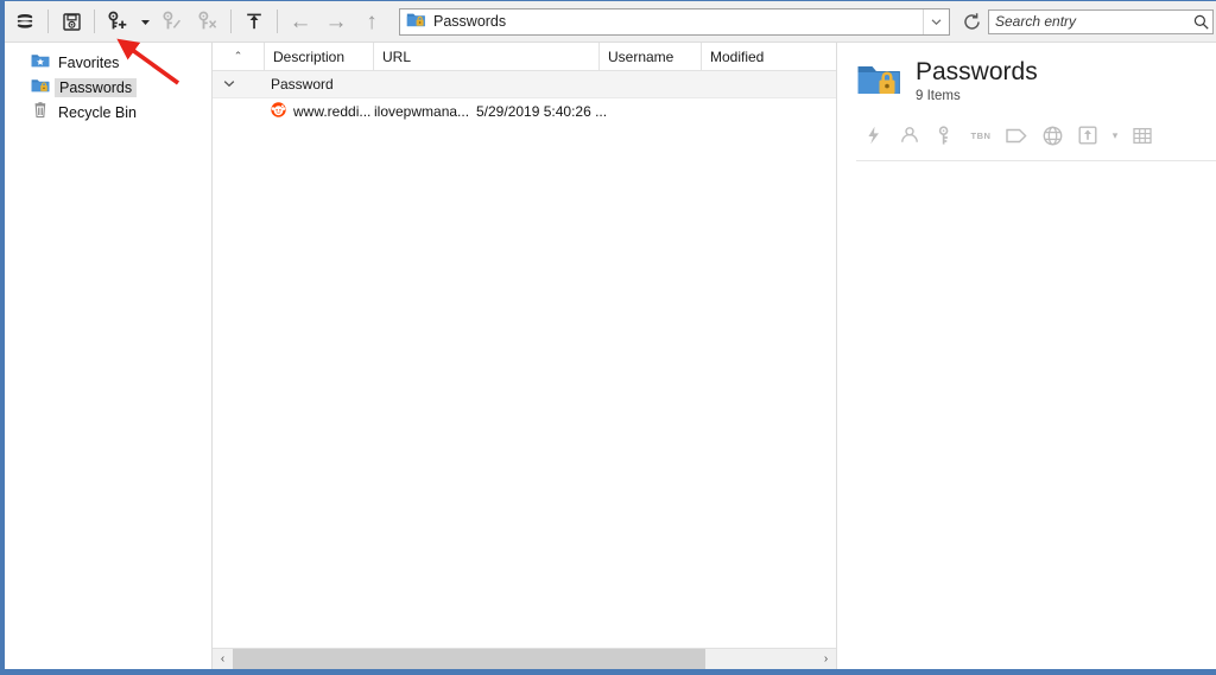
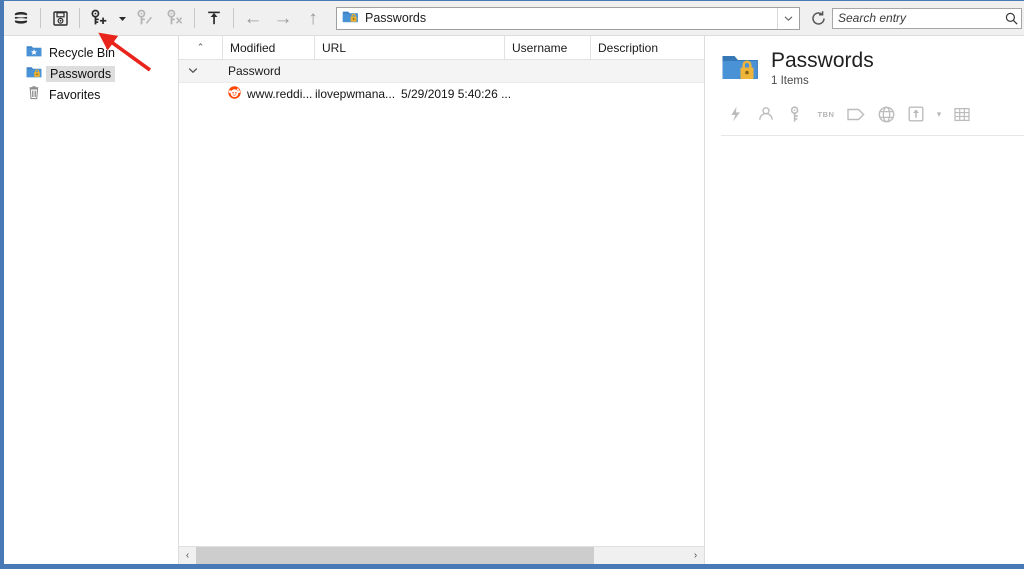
  ←
  →
  ↑
  Passwords
  Search entry
- Favorites
+ Recycle Bin
  Passwords
- Recycle Bin
+ Favorites
  ⌃
- Description
+ Modified
  URL
  Username
- Modified
+ Description
  Password
  www.reddi...
  ilovepwmana...
  5/29/2019 5:40:26 ...
  ‹
  ›
  Passwords
- 9 Items
+ 1 Items
  TBN
  ▾
